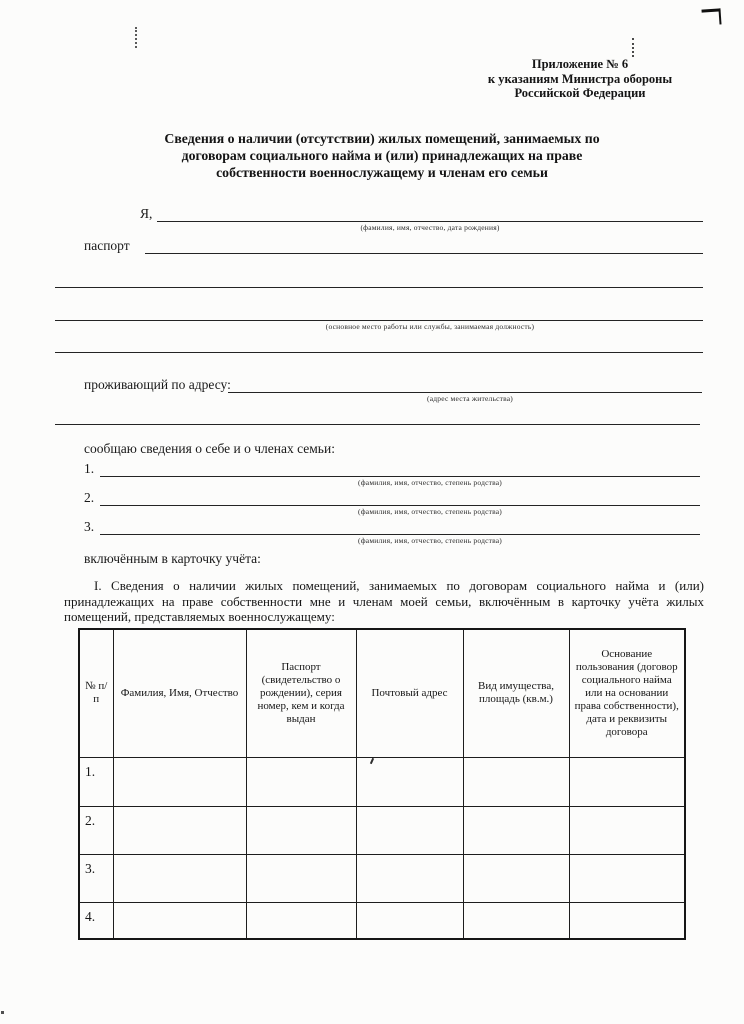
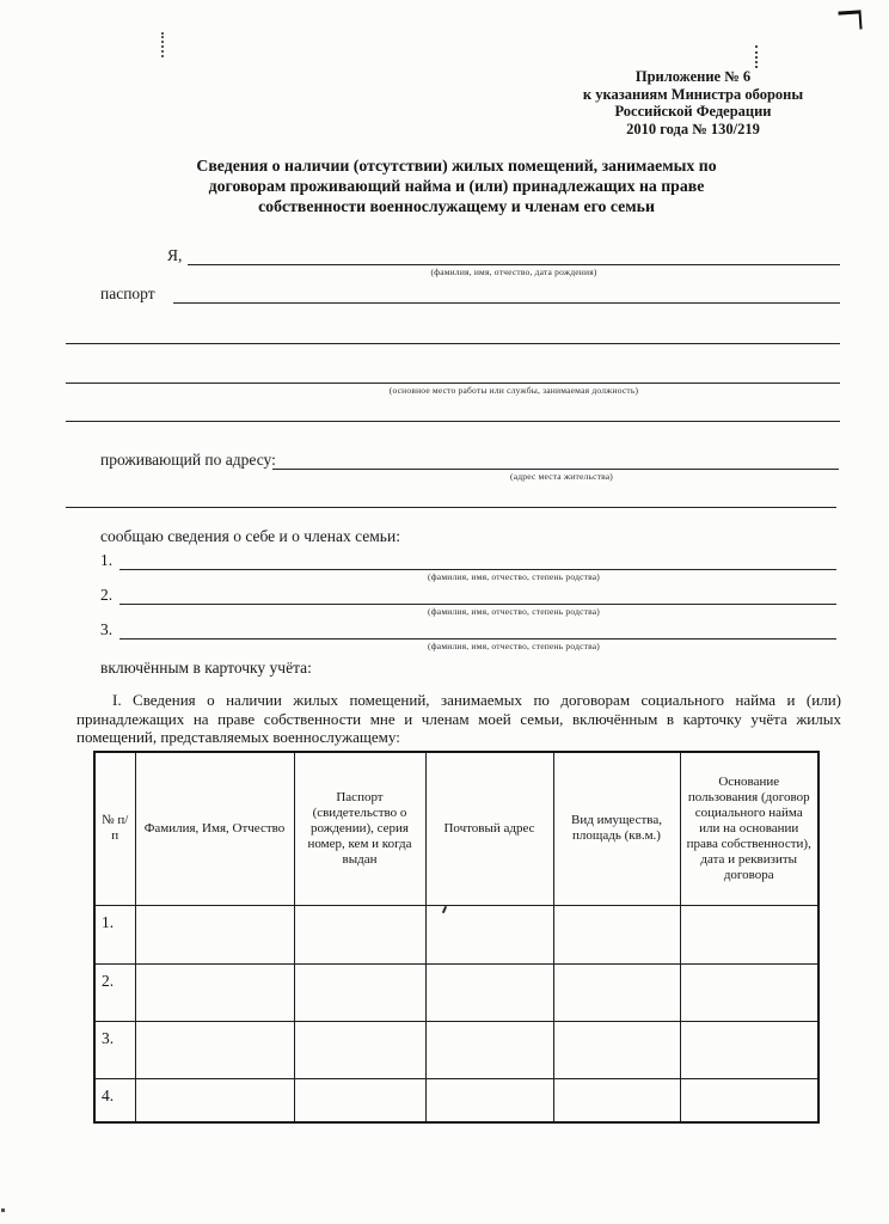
  Приложение № 6
  к указаниям Министра обороны
  Российской Федерации
+ 2010 года № 130/219
  Сведения о наличии (отсутствии) жилых помещений, занимаемых по
- договорам социального найма и (или) принадлежащих на праве
+ договорам проживающий найма и (или) принадлежащих на праве
  собственности военнослужащему и членам его семьи
  Я,
  (фамилия, имя, отчество, дата рождения)
  паспорт
  (основное место работы или службы, занимаемая должность)
  проживающий по адресу:
  (адрес места жительства)
  сообщаю сведения о себе и о членах семьи:
  1.
  (фамилия, имя, отчество, степень родства)
  2.
  (фамилия, имя, отчество, степень родства)
  3.
  (фамилия, имя, отчество, степень родства)
  включённым в карточку учёта:
  I. Сведения о наличии жилых помещений, занимаемых по договорам социального найма и (или)
  принадлежащих на праве собственности мне и членам моей семьи, включённым в карточку учёта жилых
  помещений, представляемых военнослужащему:
  № п/п	Фамилия, Имя, Отчество	Паспорт (свидетельство о рождении), серия номер, кем и когда выдан	Почтовый адрес	Вид имущества, площадь (кв.м.)	Основание пользования (договор социального найма или на основании права собственности), дата и реквизиты договора
  1.
  2.
  3.
  4.
